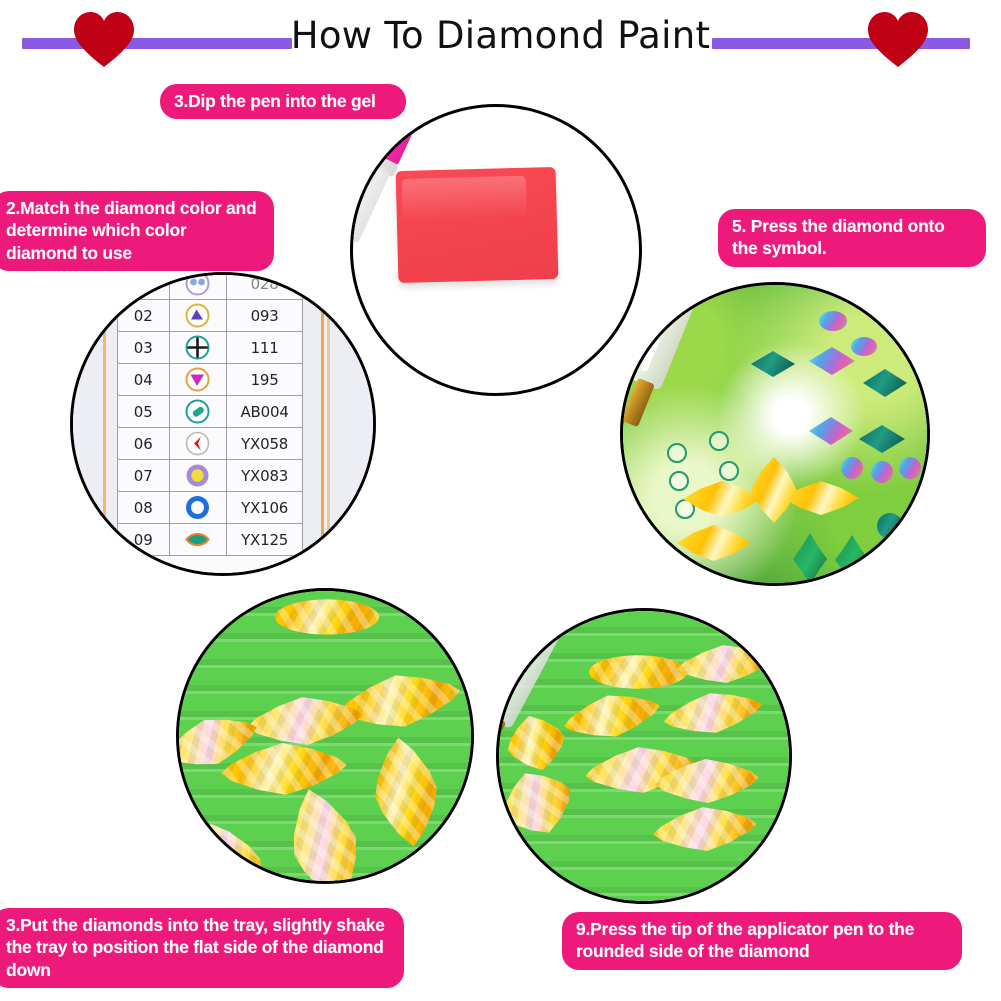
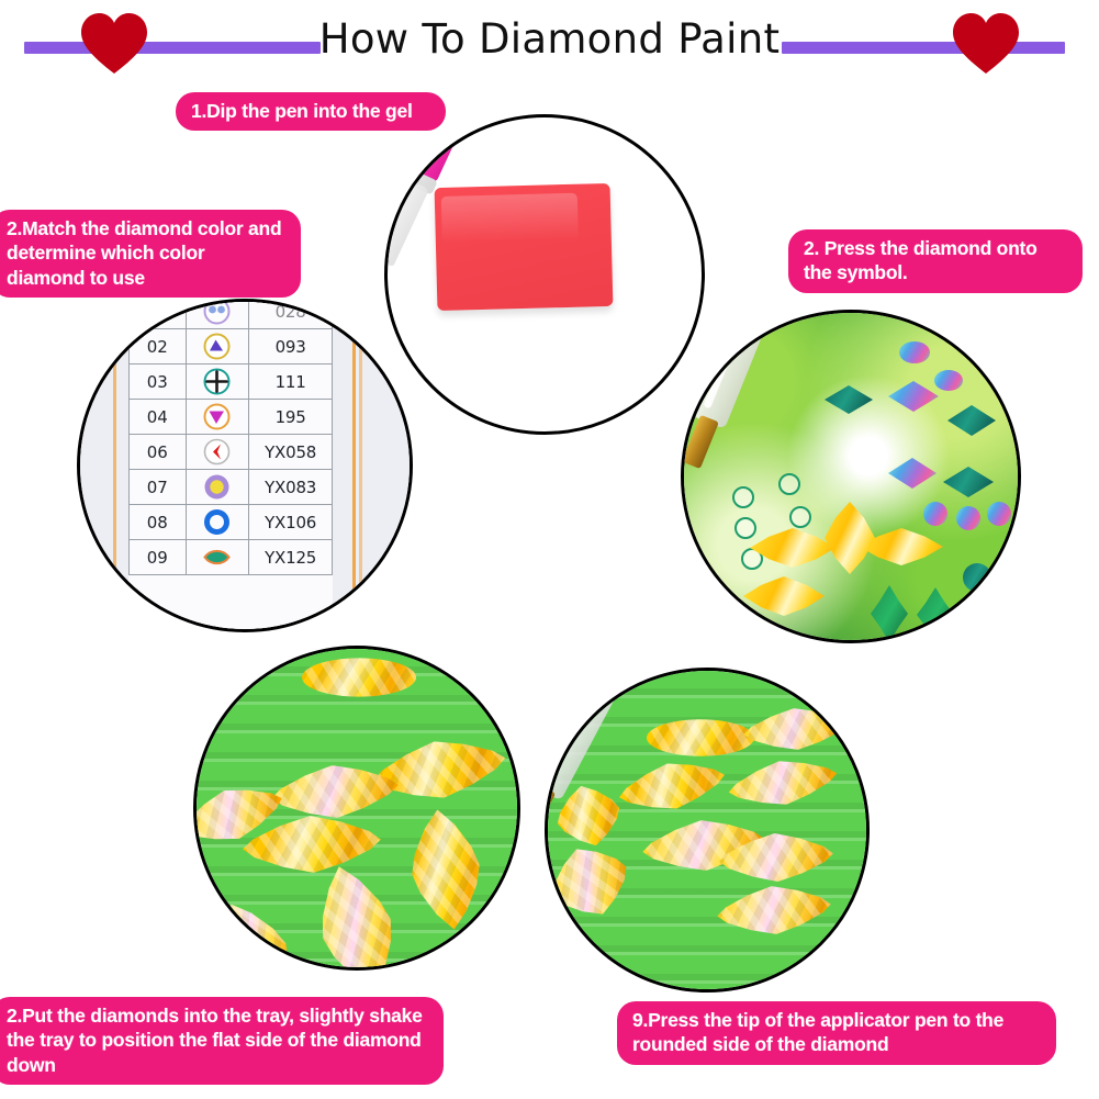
  How To Diamond Paint
- 3.Dip the pen into the gel
+ 1.Dip the pen into the gel
  2.Match the diamond color and determine which color diamond to use
- 5. Press the diamond onto the symbol.
+ 2. Press the diamond onto the symbol.
- 3.Put the diamonds into the tray, slightly shake the tray to position the flat side of the diamond down
+ 2.Put the diamonds into the tray, slightly shake the tray to position the flat side of the diamond down
  9.Press the tip of the applicator pen to the rounded side of the diamond
  01		028
  02		093
  03		111
  04		195
- 05		AB004
  06		YX058
  07		YX083
  08		YX106
  09		YX125
